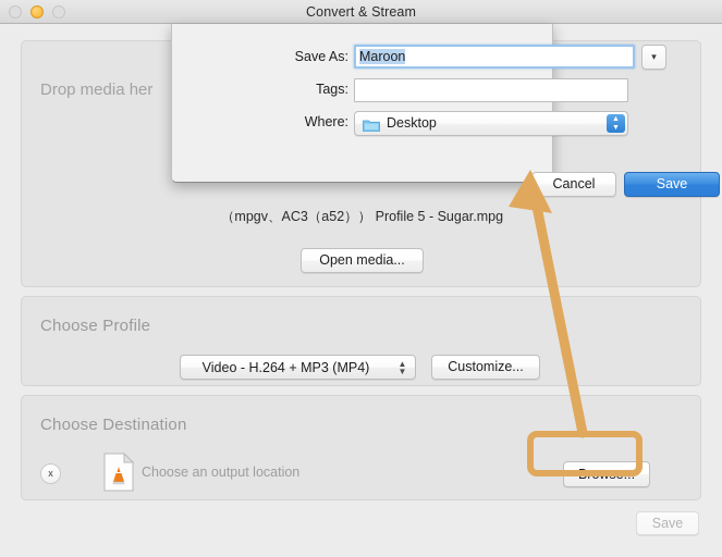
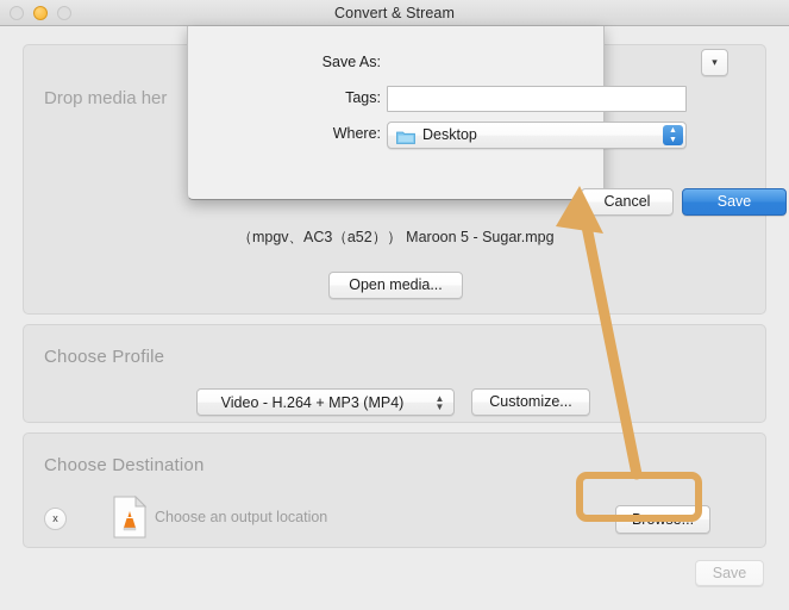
  Convert & Stream
  Drop media her
- （mpgv、AC3（a52）） Profile 5 - Sugar.mpg
+ （mpgv、AC3（a52）） Maroon 5 - Sugar.mpg
  Open media...
  Choose Profile
  Video - H.264 + MP3 (MP4)
  ▲
  ▼
  Customize...
  Choose Destination
  x
  Choose an output location
  Browse...
  Save
  Save As:
- Maroon
  ▾
  Tags:
  Where:
  Desktop
  Cancel
  Save
